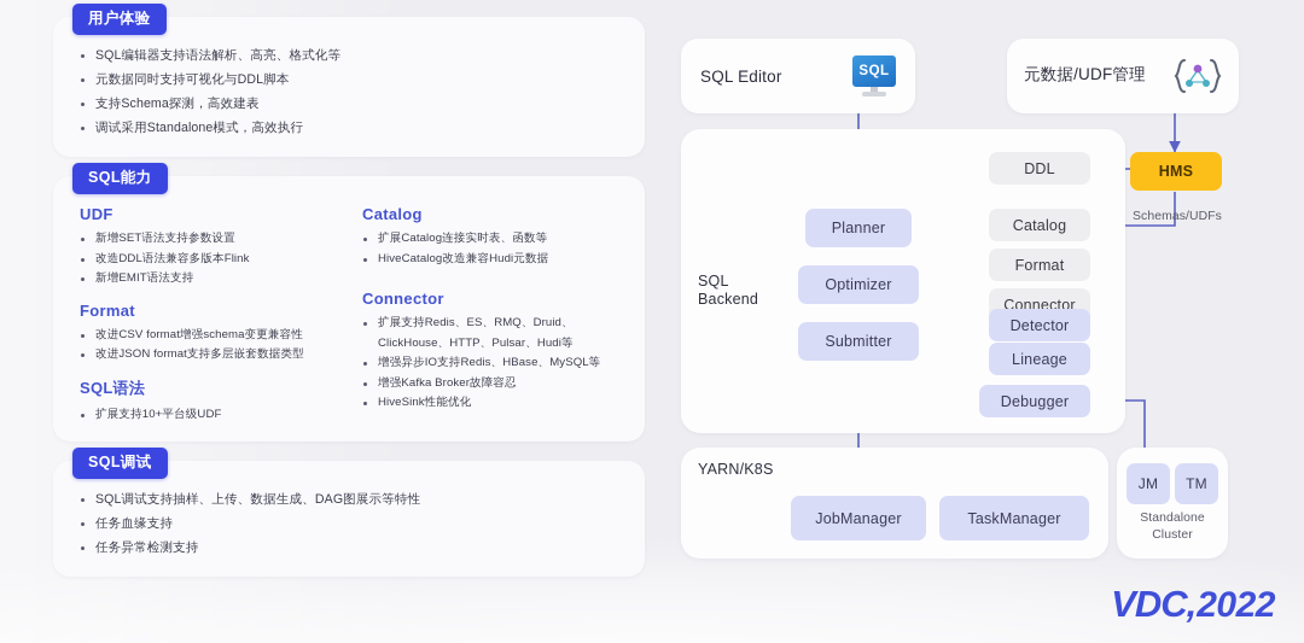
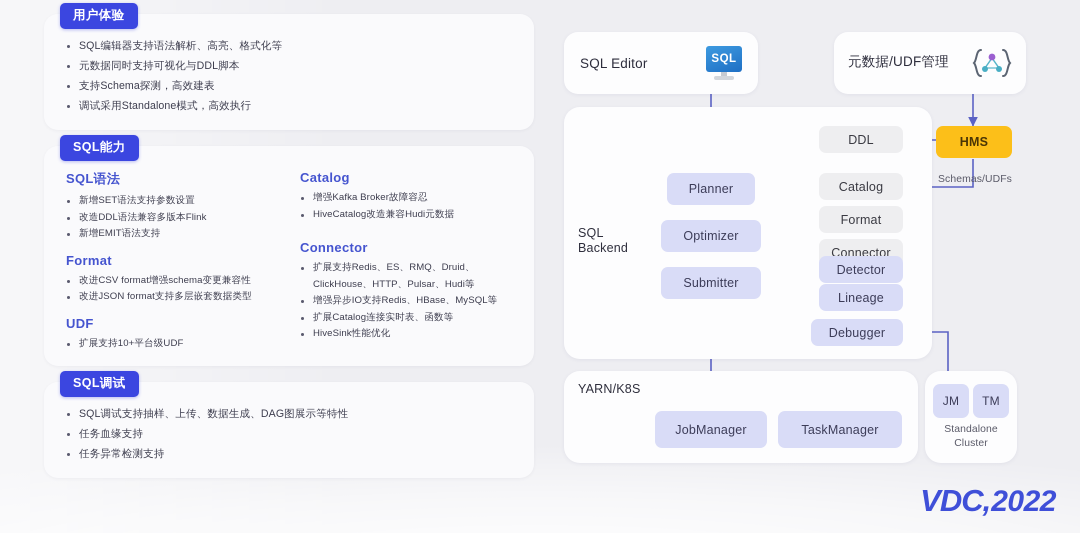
  用户体验
  SQL编辑器支持语法解析、高亮、格式化等
  元数据同时支持可视化与DDL脚本
  支持Schema探测，高效建表
  调试采用Standalone模式，高效执行
  SQL能力
- UDF
+ SQL语法
  新增SET语法支持参数设置
  改造DDL语法兼容多版本Flink
  新增EMIT语法支持
  Format
  改进CSV format增强schema变更兼容性
  改进JSON format支持多层嵌套数据类型
- SQL语法
+ UDF
  扩展支持10+平台级UDF
  Catalog
- 扩展Catalog连接实时表、函数等
+ 增强Kafka Broker故障容忍
  HiveCatalog改造兼容Hudi元数据
  Connector
  扩展支持Redis、ES、RMQ、Druid、ClickHouse、HTTP、Pulsar、Hudi等
  增强异步IO支持Redis、HBase、MySQL等
- 增强Kafka Broker故障容忍
+ 扩展Catalog连接实时表、函数等
  HiveSink性能优化
  SQL调试
  SQL调试支持抽样、上传、数据生成、DAG图展示等特性
  任务血缘支持
  任务异常检测支持
  SQL Editor
  SQL
  元数据/UDF管理
  SQL
  Backend
  Planner
  Optimizer
  Submitter
  DDL
  Catalog
  Format
  Connector
  Detector
  Lineage
  Debugger
  HMS
  Schemas/UDFs
  YARN/K8S
  JobManager
  TaskManager
  JM
  TM
  Standalone
  Cluster
  VDC,
  2022
